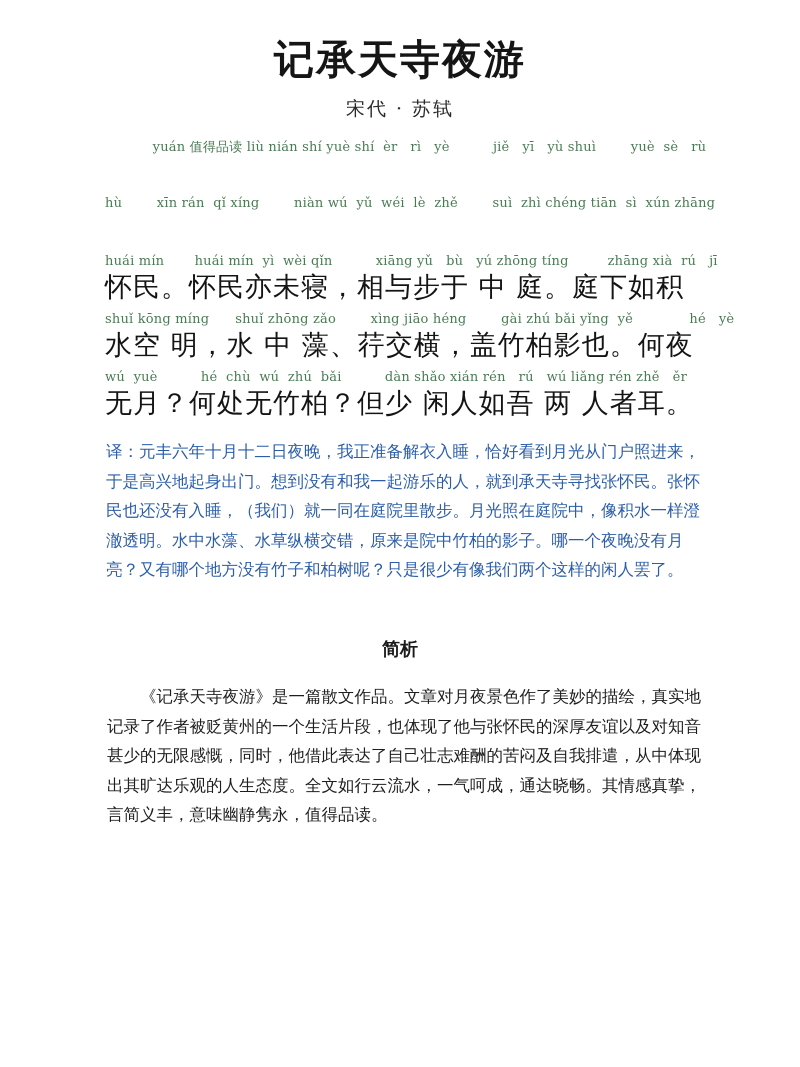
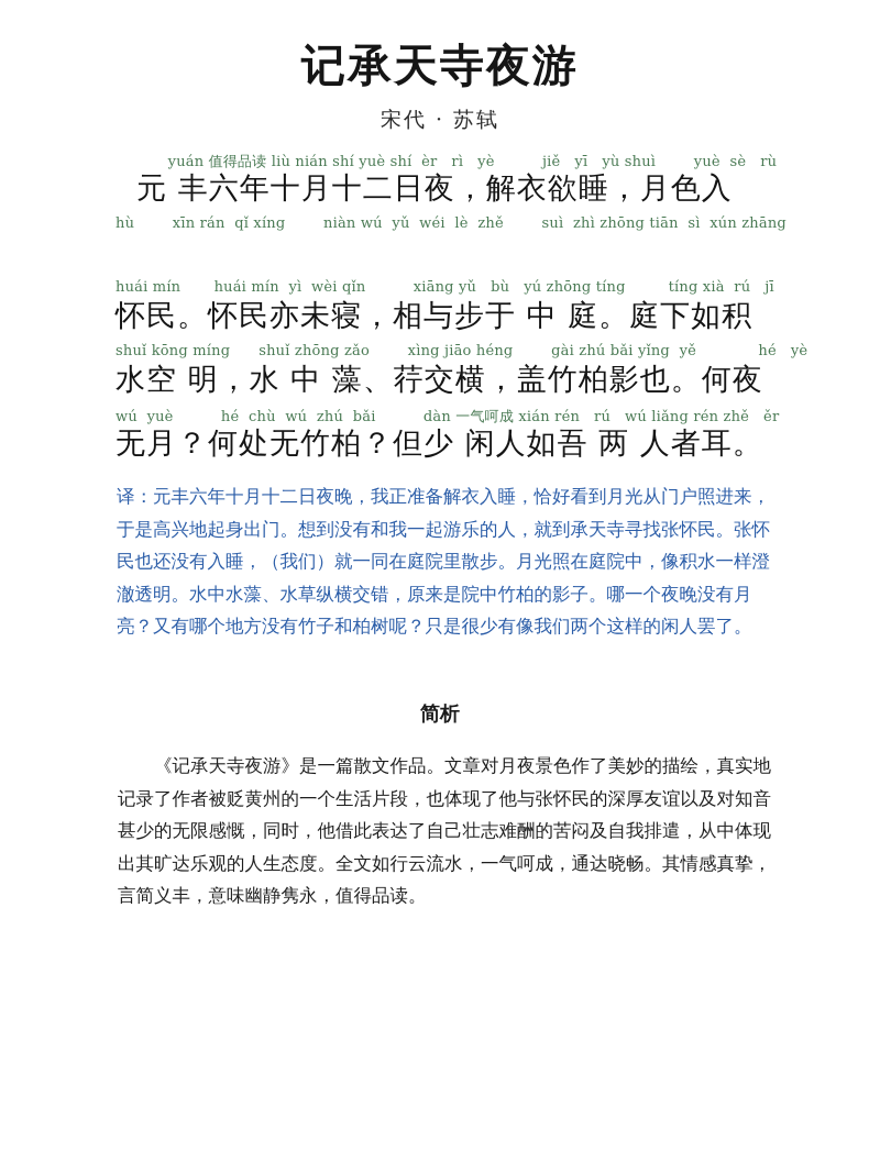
  记承天寺夜游
  宋代 · 苏轼
  yuán 值得品读 liù nián shí yuè shí èr rì yè jiě yī yù shuì yuè sè rù
+ 元 丰六年十月十二日夜，解衣欲睡，月色入
- hù xīn rán qǐ xíng niàn wú yǔ wéi lè zhě suì zhì chéng tiān sì xún zhāng
+ hù xīn rán qǐ xíng niàn wú yǔ wéi lè zhě suì zhì zhōng tiān sì xún zhāng
- huái mín huái mín yì wèi qǐn xiāng yǔ bù yú zhōng tíng zhāng xià rú jī
+ huái mín huái mín yì wèi qǐn xiāng yǔ bù yú zhōng tíng tíng xià rú jī
  怀民。怀民亦未寝，相与步于 中 庭。庭下如积
  shuǐ kōng míng shuǐ zhōng zǎo xìng jiāo héng gài zhú bǎi yǐng yě hé yè
  水空 明，水 中 藻、荇交横，盖竹柏影也。何夜
- wú yuè hé chù wú zhú bǎi dàn shǎo xián rén rú wú liǎng rén zhě ěr
+ wú yuè hé chù wú zhú bǎi dàn 一气呵成 xián rén rú wú liǎng rén zhě ěr
  无月？何处无竹柏？但少 闲人如吾 两 人者耳。
  译：元丰六年十月十二日夜晚，我正准备解衣入睡，恰好看到月光从门户照进来，于是高兴地起身出门。想到没有和我一起游乐的人，就到承天寺寻找张怀民。张怀民也还没有入睡，（我们）就一同在庭院里散步。月光照在庭院中，像积水一样澄澈透明。水中水藻、水草纵横交错，原来是院中竹柏的影子。哪一个夜晚没有月亮？又有哪个地方没有竹子和柏树呢？只是很少有像我们两个这样的闲人罢了。
  简析
  《记承天寺夜游》是一篇散文作品。文章对月夜景色作了美妙的描绘，真实地记录了作者被贬黄州的一个生活片段，也体现了他与张怀民的深厚友谊以及对知音甚少的无限感慨，同时，他借此表达了自己壮志难酬的苦闷及自我排遣，从中体现出其旷达乐观的人生态度。全文如行云流水，一气呵成，通达晓畅。其情感真挚，言简义丰，意味幽静隽永，值得品读。
